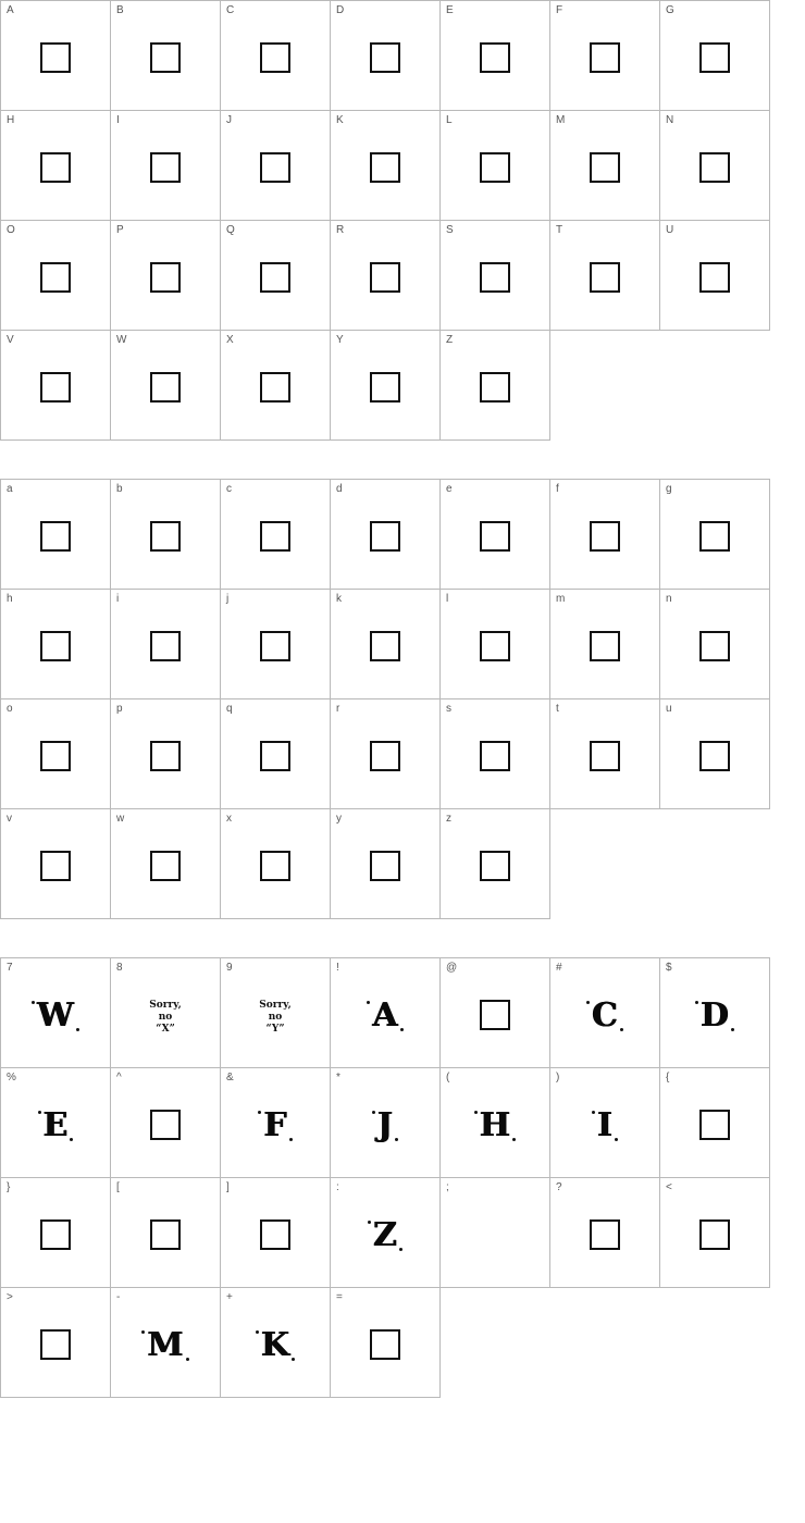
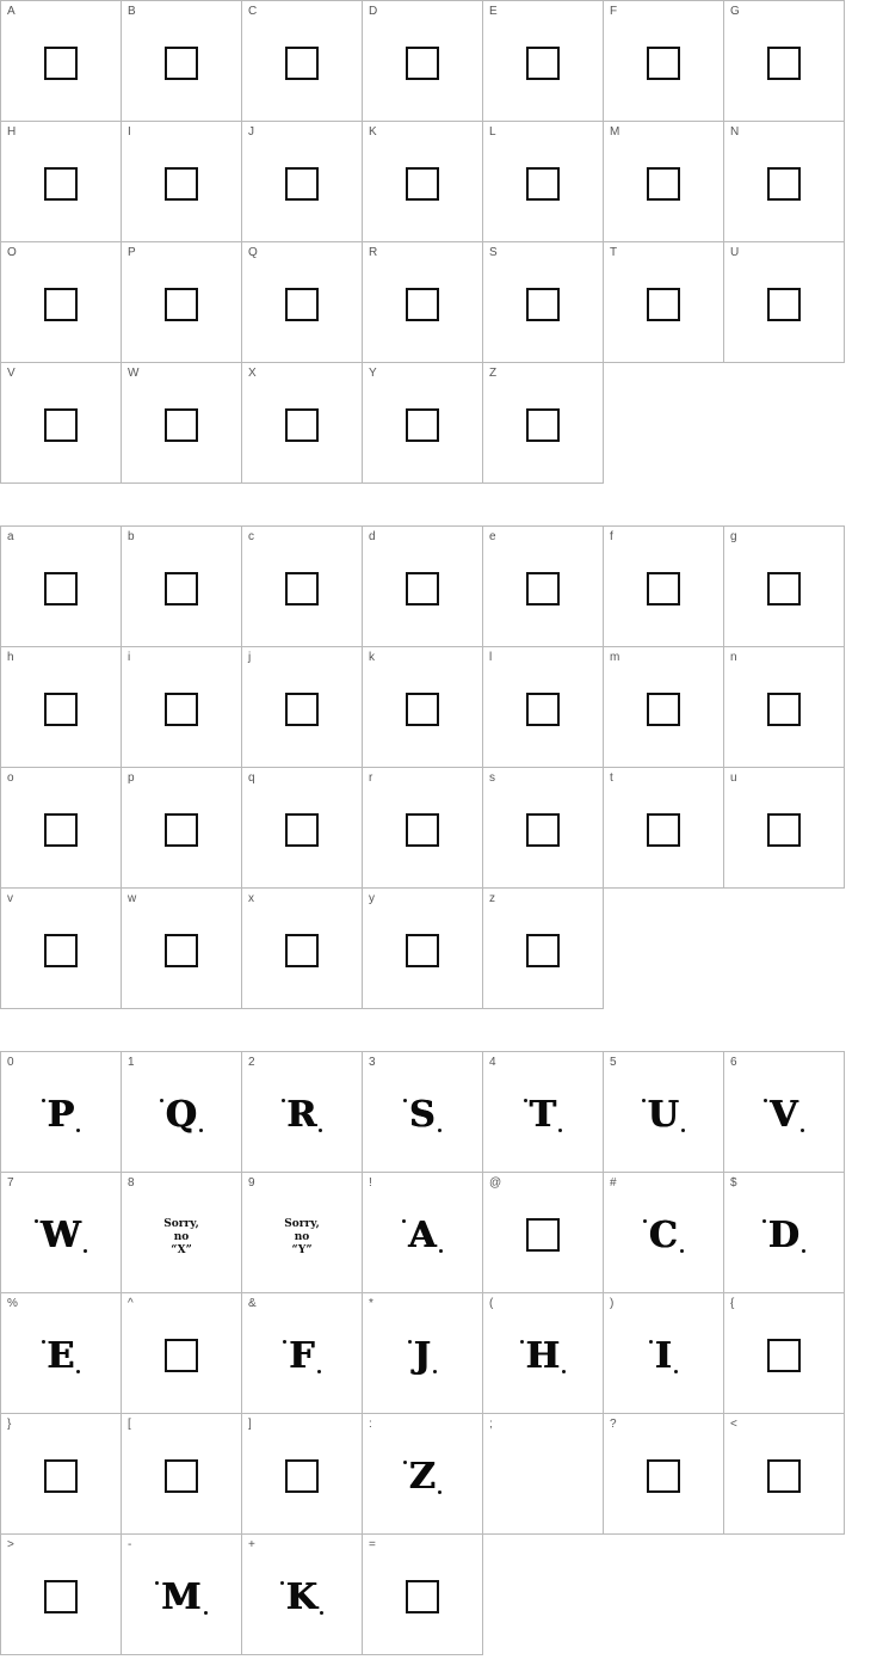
  A	B	C	D	E	F	G
  H	I	J	K	L	M	N
  O	P	Q	R	S	T	U
  V	W	X	Y	Z
  a	b	c	d	e	f	g
  h	i	j	k	l	m	n
  o	p	q	r	s	t	u
  v	w	x	y	z
+ 0P	1Q	2R	3S	4T	5U	6V
  7W	8Sorry, no “X”	9Sorry, no “Y”	!A	@	#C	$D
  %E	^	&F	*J	(H	)I	{
  }	[	]	:Z	;	?	<
  >	-M	+K	=
